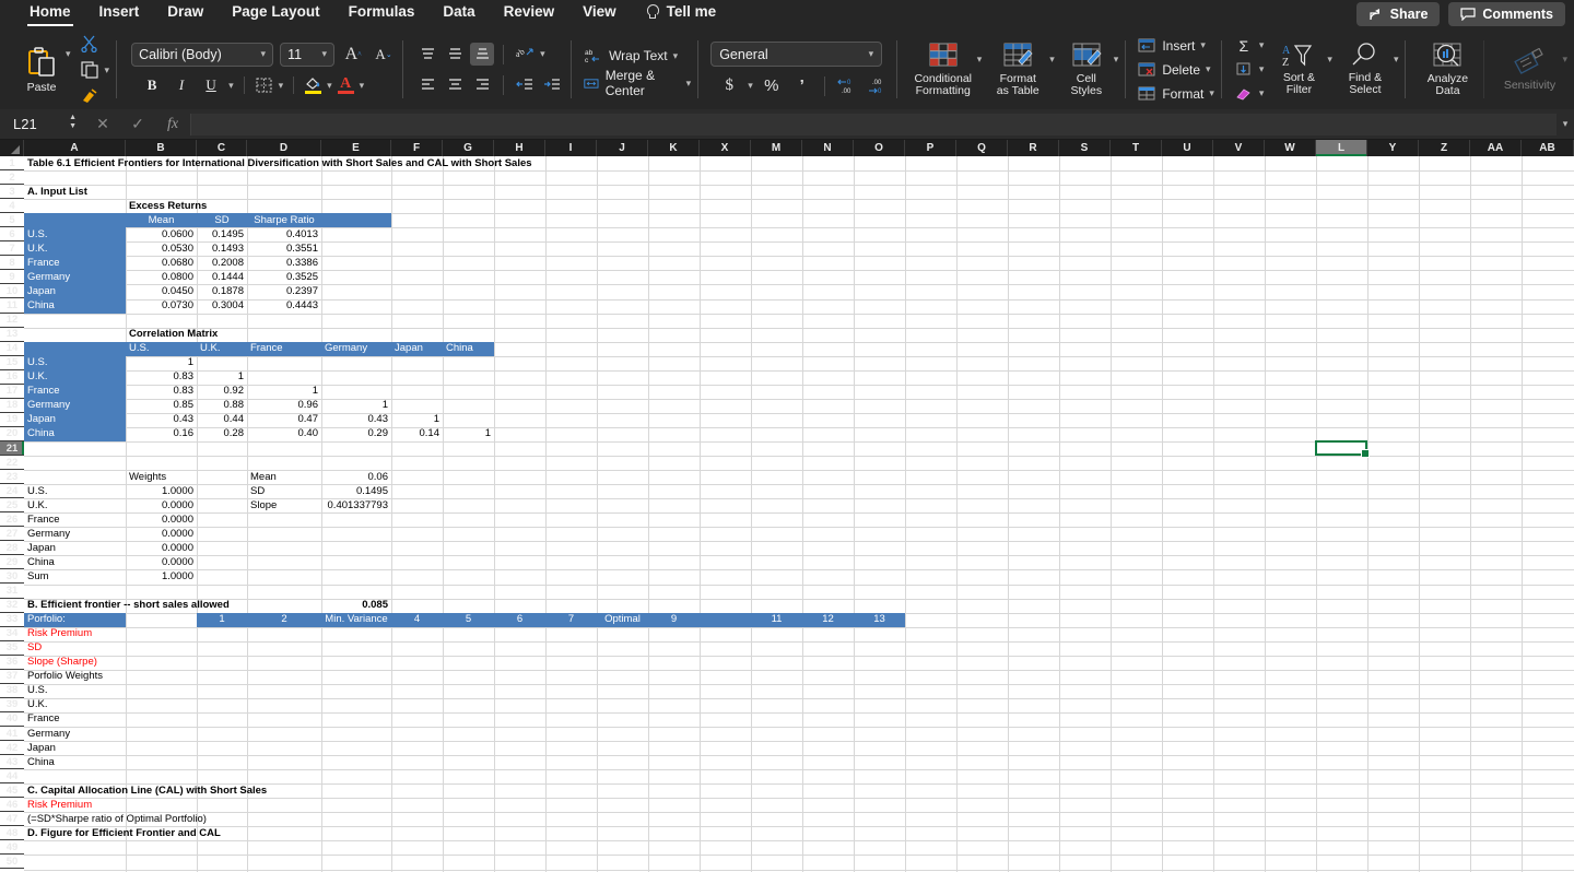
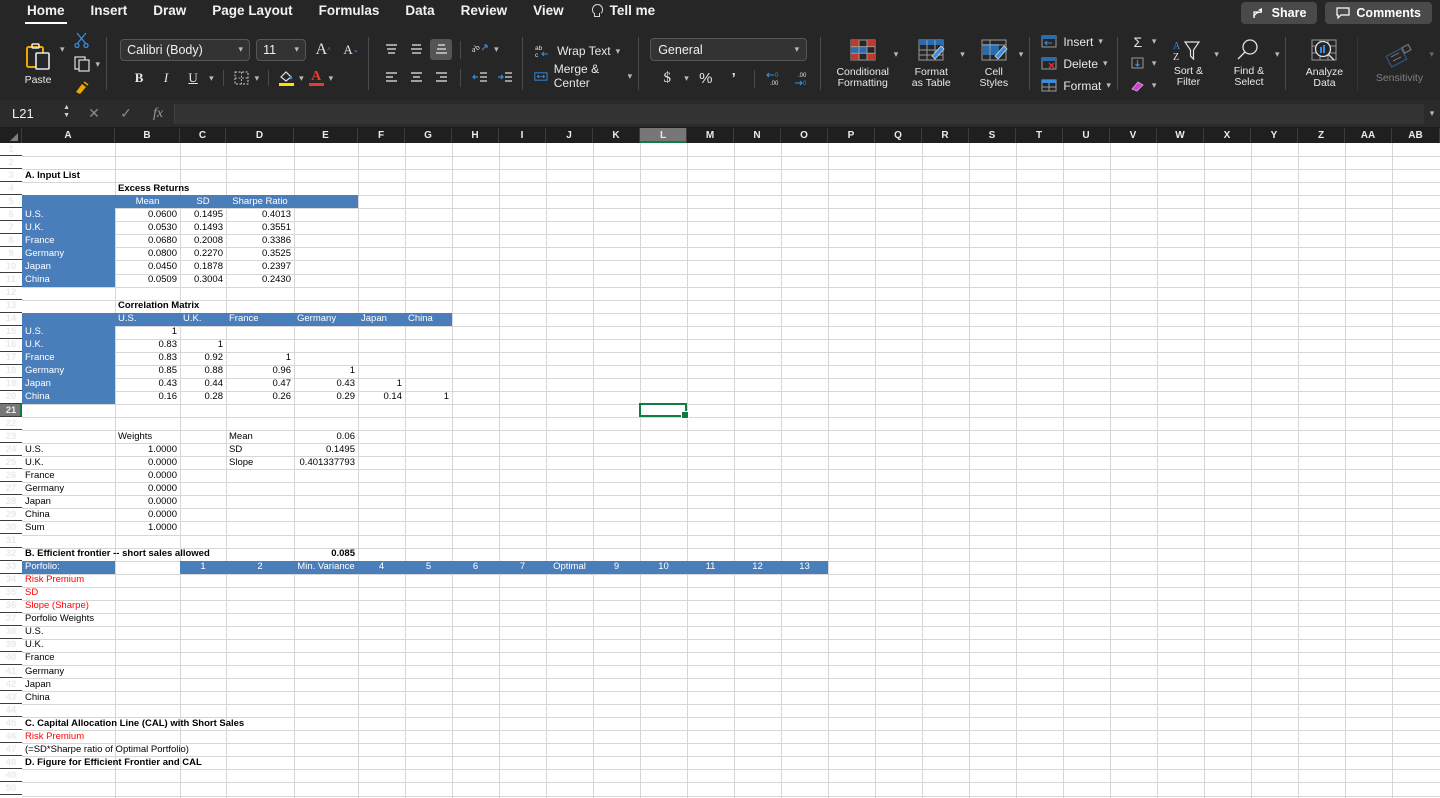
  Home
  Insert
  Draw
  Page Layout
  Formulas
  Data
  Review
  View
  Tell me
  Share
  Comments
  Paste
  ▾
  ▾
  Calibri (Body)
  ▾
  11
  ▾
  A
  ^
  A
  ⌄
  B
  I
  U
  ▾
  ▾
  ▾
  A
  ▾
  a
  ▾
  Wrap Text
  ▾
  Merge & Center
  ▾
  General
  ▾
  $
  ▾
  %
  ’
  Conditional
  Formatting
  ▾
  Format
  as Table
  ▾
  Cell
  Styles
  ▾
  Insert
  ▾
  Delete
  ▾
  Format
  ▾
  Σ
  ▾
  ▾
  ▾
  A
  Z
  Sort &
  Filter
  ▾
  Find &
  Select
  ▾
  Analyze
  Data
  Sensitivity
  ▾
  L21
  ✕
  ✓
  fx
  ▾
- Table 6.1 Efficient Frontiers for International Diversification with Short Sales and CAL with Short Sales
  A. Input List
  Excess Returns
  Mean
  SD
  Sharpe Ratio
  U.S.
  0.0600
  0.1495
  0.4013
  U.K.
  0.0530
  0.1493
  0.3551
  France
  0.0680
  0.2008
  0.3386
  Germany
  0.0800
- 0.1444
+ 0.2270
  0.3525
  Japan
  0.0450
  0.1878
  0.2397
  China
- 0.0730
+ 0.0509
  0.3004
- 0.4443
+ 0.2430
  Correlation Matrix
  U.S.
  U.K.
  France
  Germany
  Japan
  China
  U.S.
  1
  U.K.
  0.83
  1
  France
  0.83
  0.92
  1
  Germany
  0.85
  0.88
  0.96
  1
  Japan
  0.43
  0.44
  0.47
  0.43
  1
  China
  0.16
  0.28
- 0.40
+ 0.26
  0.29
  0.14
  1
  Weights
  Mean
  0.06
  SD
  0.1495
  Slope
  0.401337793
  U.S.
  1.0000
  U.K.
  0.0000
  France
  0.0000
  Germany
  0.0000
  Japan
  0.0000
  China
  0.0000
  Sum
  1.0000
  B. Efficient frontier -- short sales allowed
  0.085
  Porfolio:
  1
  2
  Min. Variance
  4
  5
  6
  7
  Optimal
  9
  10
  11
  12
  13
  Risk Premium
  SD
  Slope (Sharpe)
  Porfolio Weights
  U.S.
  U.K.
  France
  Germany
  Japan
  China
  C. Capital Allocation Line (CAL) with Short Sales
  Risk Premium
  (=SD*Sharpe ratio of Optimal Portfolio)
  D. Figure for Efficient Frontier and CAL
  A
  B
  C
  D
  E
  F
  G
  H
  I
  J
  K
- X
+ L
  M
  N
  O
  P
  Q
  R
  S
  T
  U
  V
  W
- L
+ X
  Y
  Z
  AA
  AB
  10
  21
  30
  50
